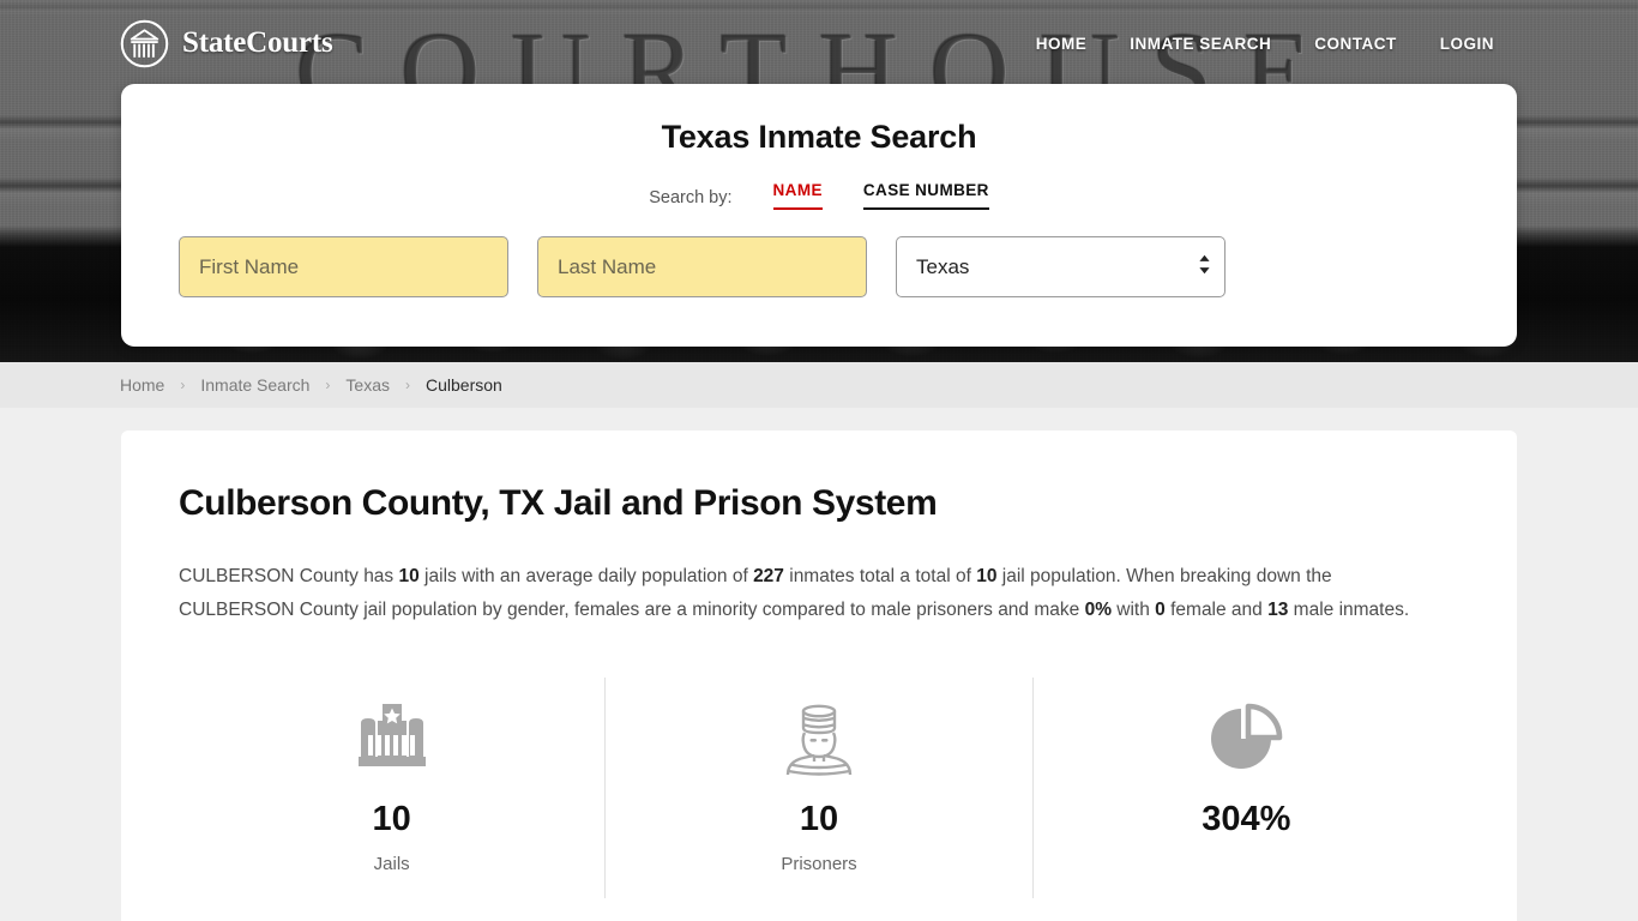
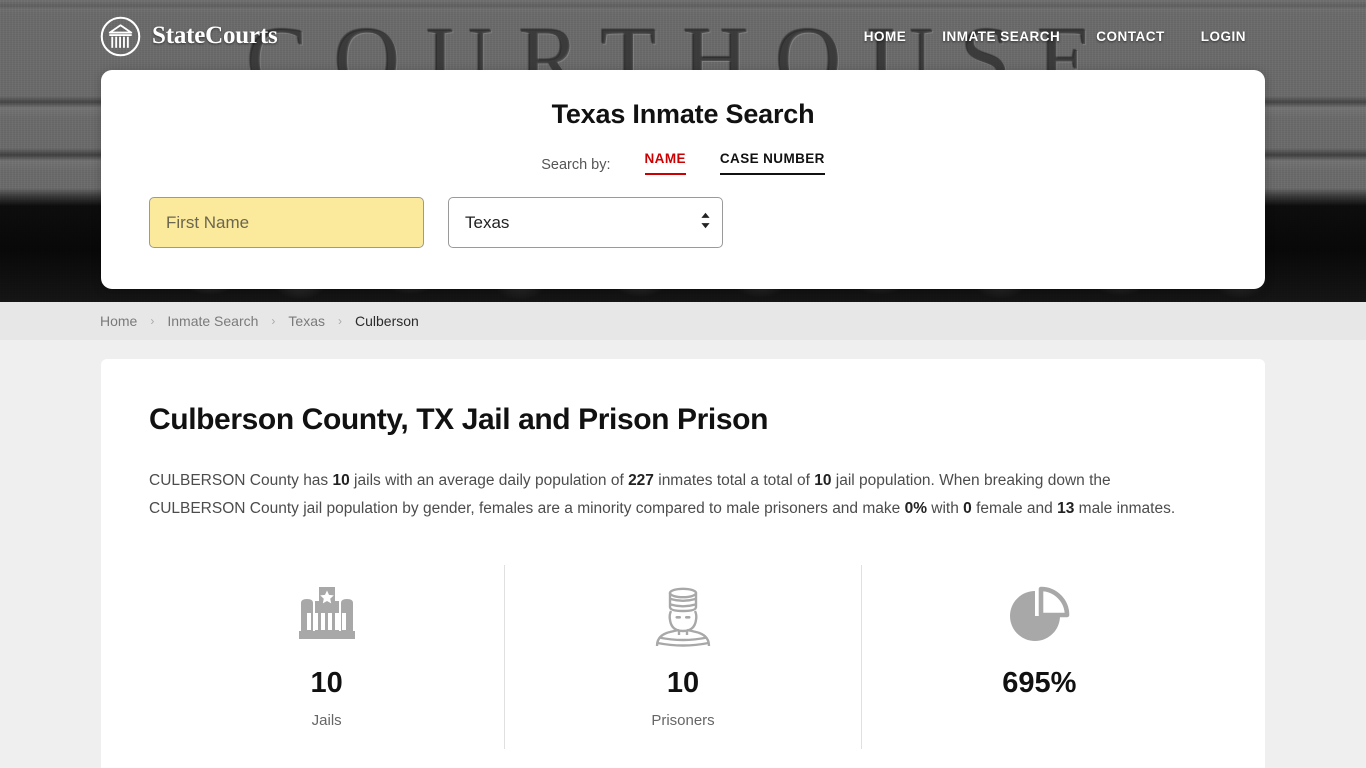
  COURTHOUSE
  StateCourts
  HOME
  INMATE SEARCH
  CONTACT
  LOGIN
  Texas Inmate Search
  Search by:
  NAME
  CASE NUMBER
  First Name
- Last Name
  Texas
  Home
  ›
  Inmate Search
  ›
  Texas
  ›
  Culberson
- Culberson County, TX Jail and Prison System
+ Culberson County, TX Jail and Prison Prison
  CULBERSON County has 10 jails with an average daily population of 227 inmates total a total of 10 jail population. When breaking down the CULBERSON County jail population by gender, females are a minority compared to male prisoners and make 0% with 0 female and 13 male inmates.
  10
  Jails
  10
  Prisoners
- 304%
+ 695%
